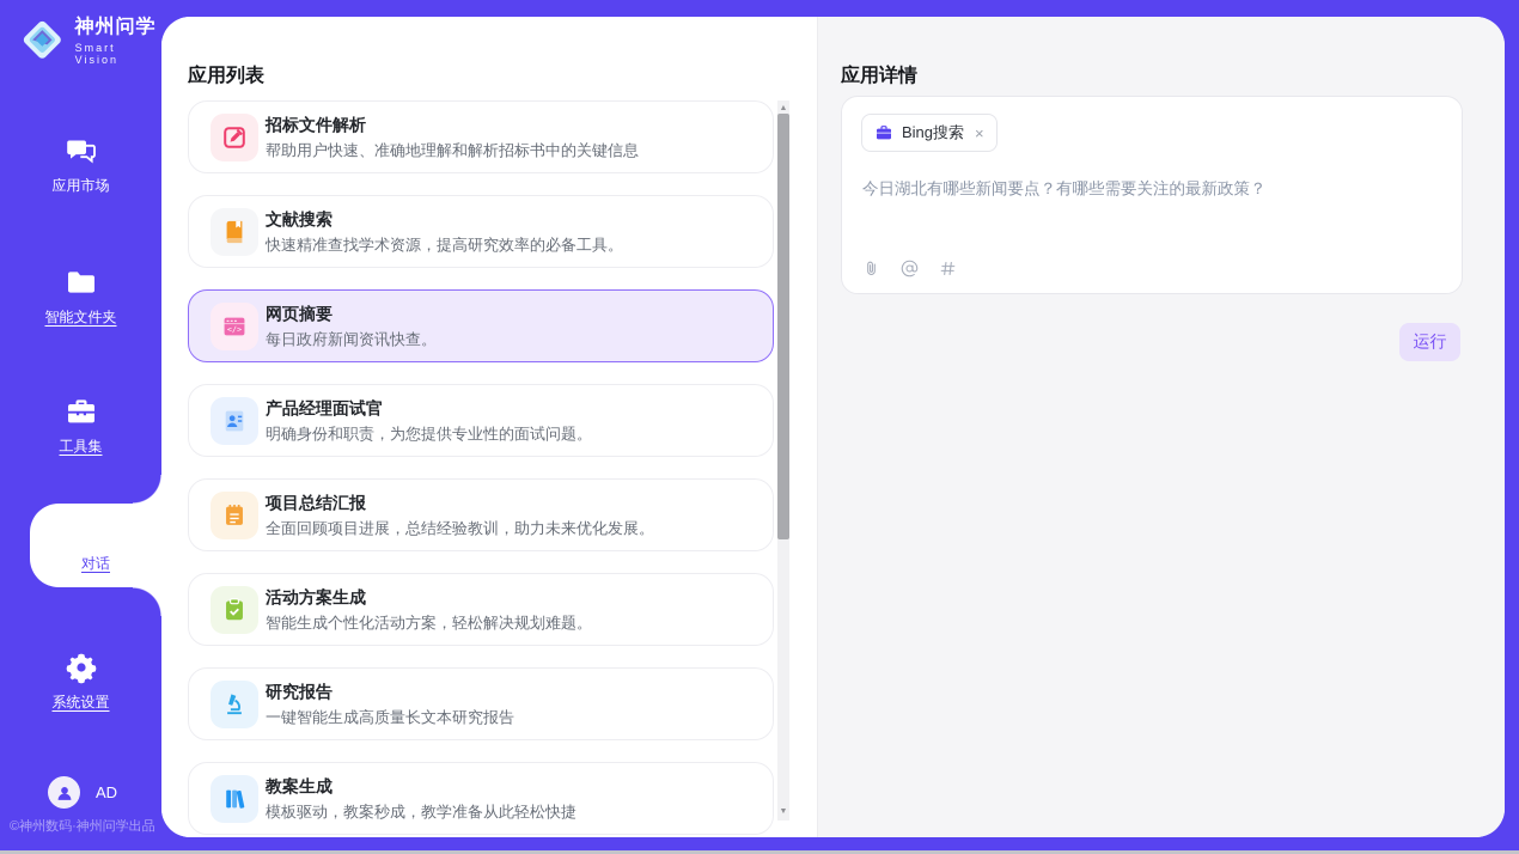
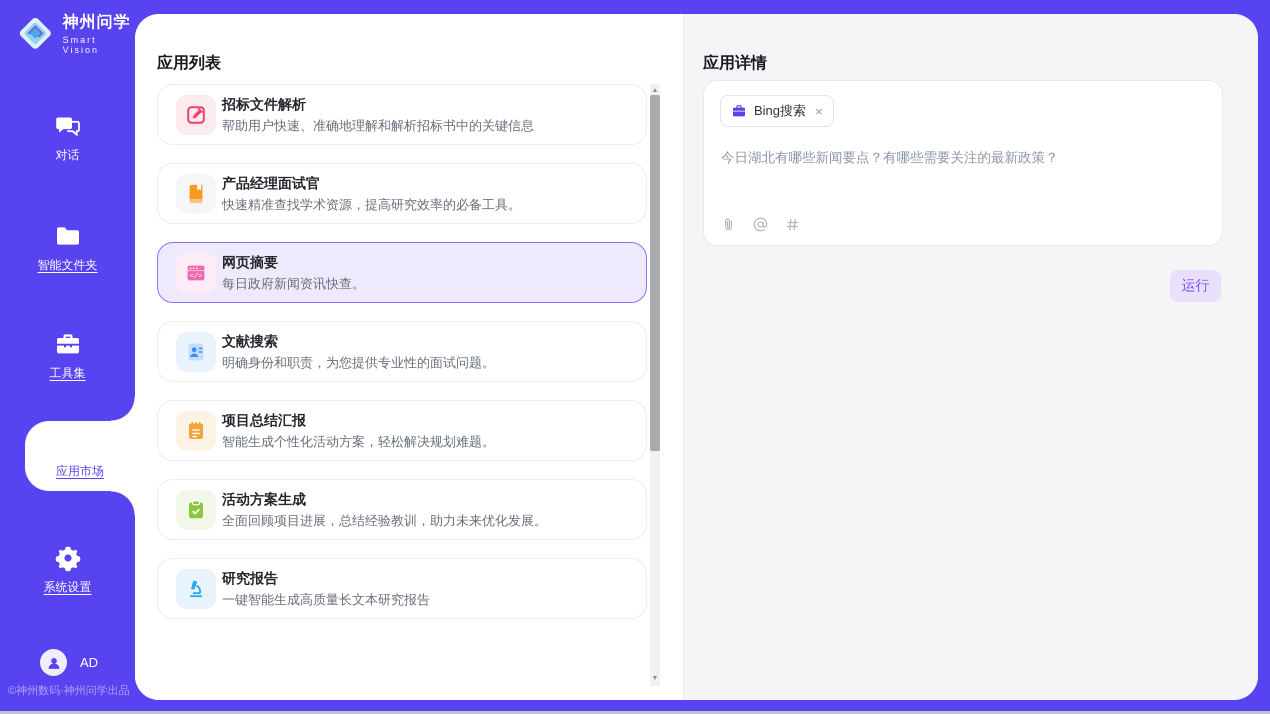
  神州问学
  Smart Vision
- 应用市场
+ 对话
  智能文件夹
  工具集
- 对话
+ 应用市场
  系统设置
  AD
  ©神州数码·神州问学出品
  应用列表
  招标文件解析
  帮助用户快速、准确地理解和解析招标书中的关键信息
- 文献搜索
+ 产品经理面试官
  快速精准查找学术资源，提高研究效率的必备工具。
  </>
  网页摘要
  每日政府新闻资讯快查。
- 产品经理面试官
+ 文献搜索
  明确身份和职责，为您提供专业性的面试问题。
  项目总结汇报
- 全面回顾项目进展，总结经验教训，助力未来优化发展。
+ 智能生成个性化活动方案，轻松解决规划难题。
  活动方案生成
- 智能生成个性化活动方案，轻松解决规划难题。
+ 全面回顾项目进展，总结经验教训，助力未来优化发展。
  研究报告
  一键智能生成高质量长文本研究报告
- 教案生成
- 模板驱动，教案秒成，教学准备从此轻松快捷
  应用详情
  Bing搜索
  ×
  今日湖北有哪些新闻要点？有哪些需要关注的最新政策？
  运行
